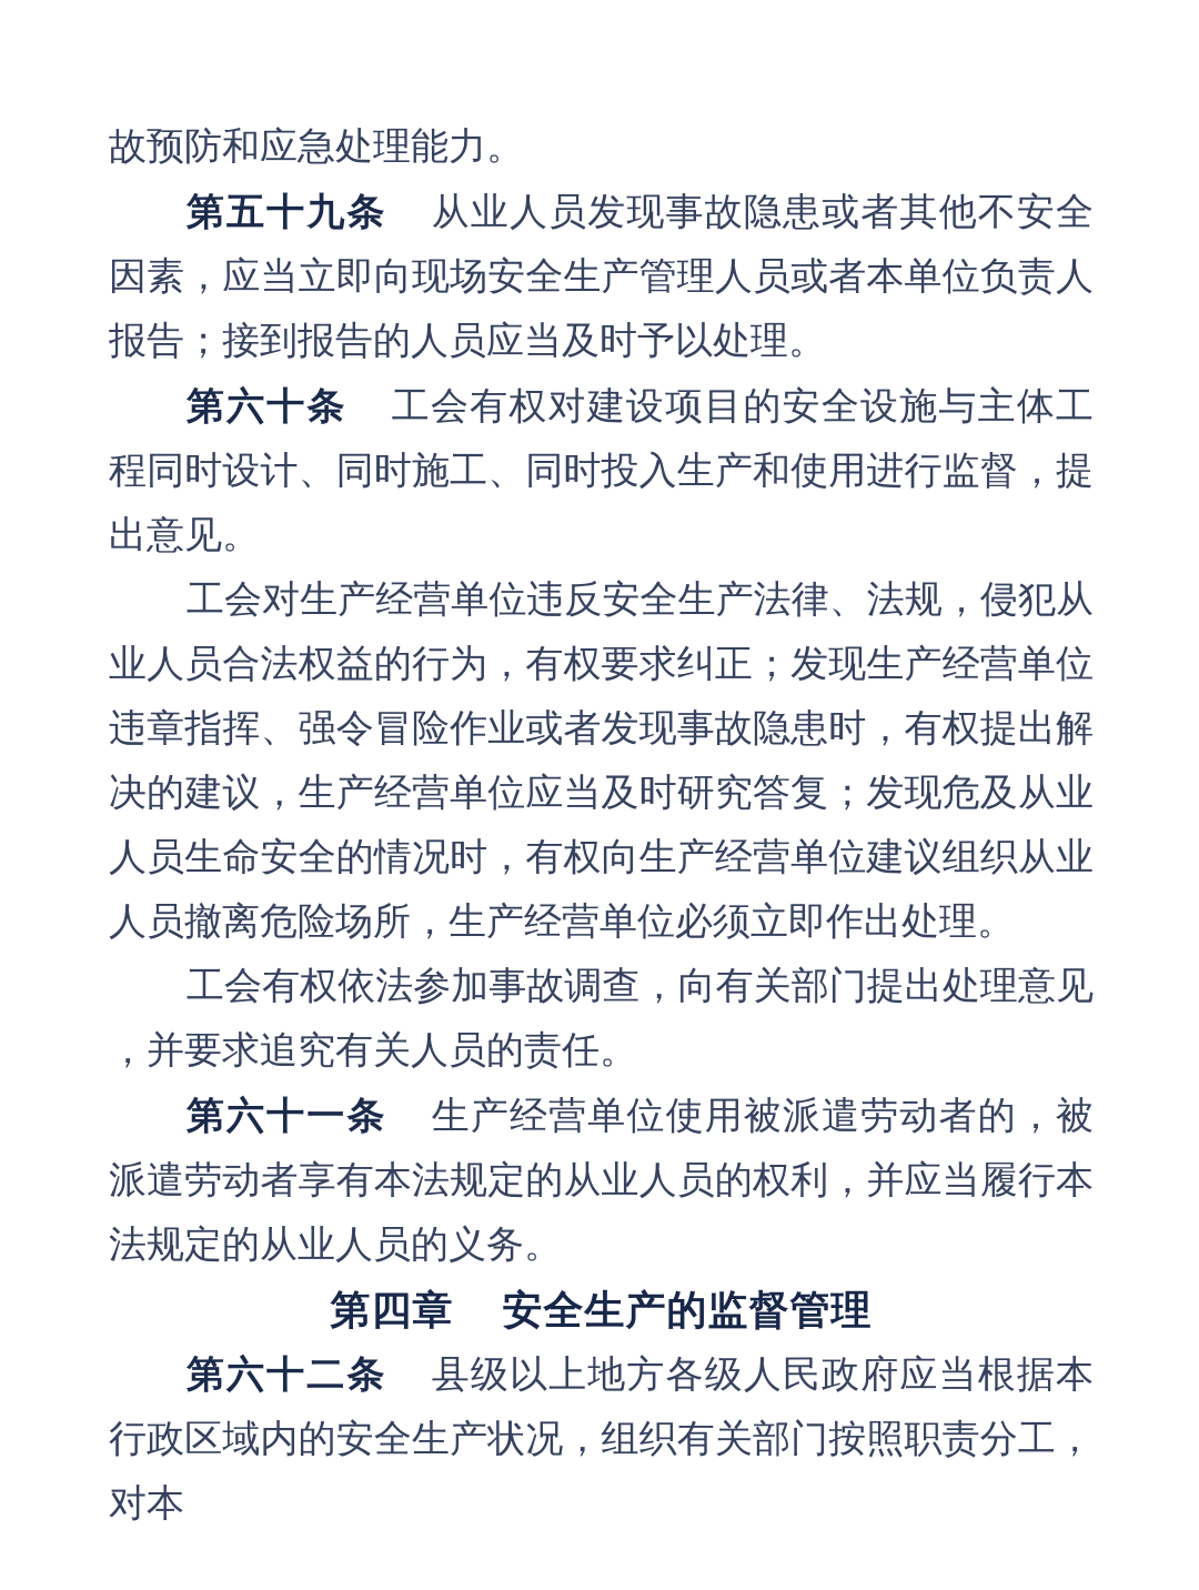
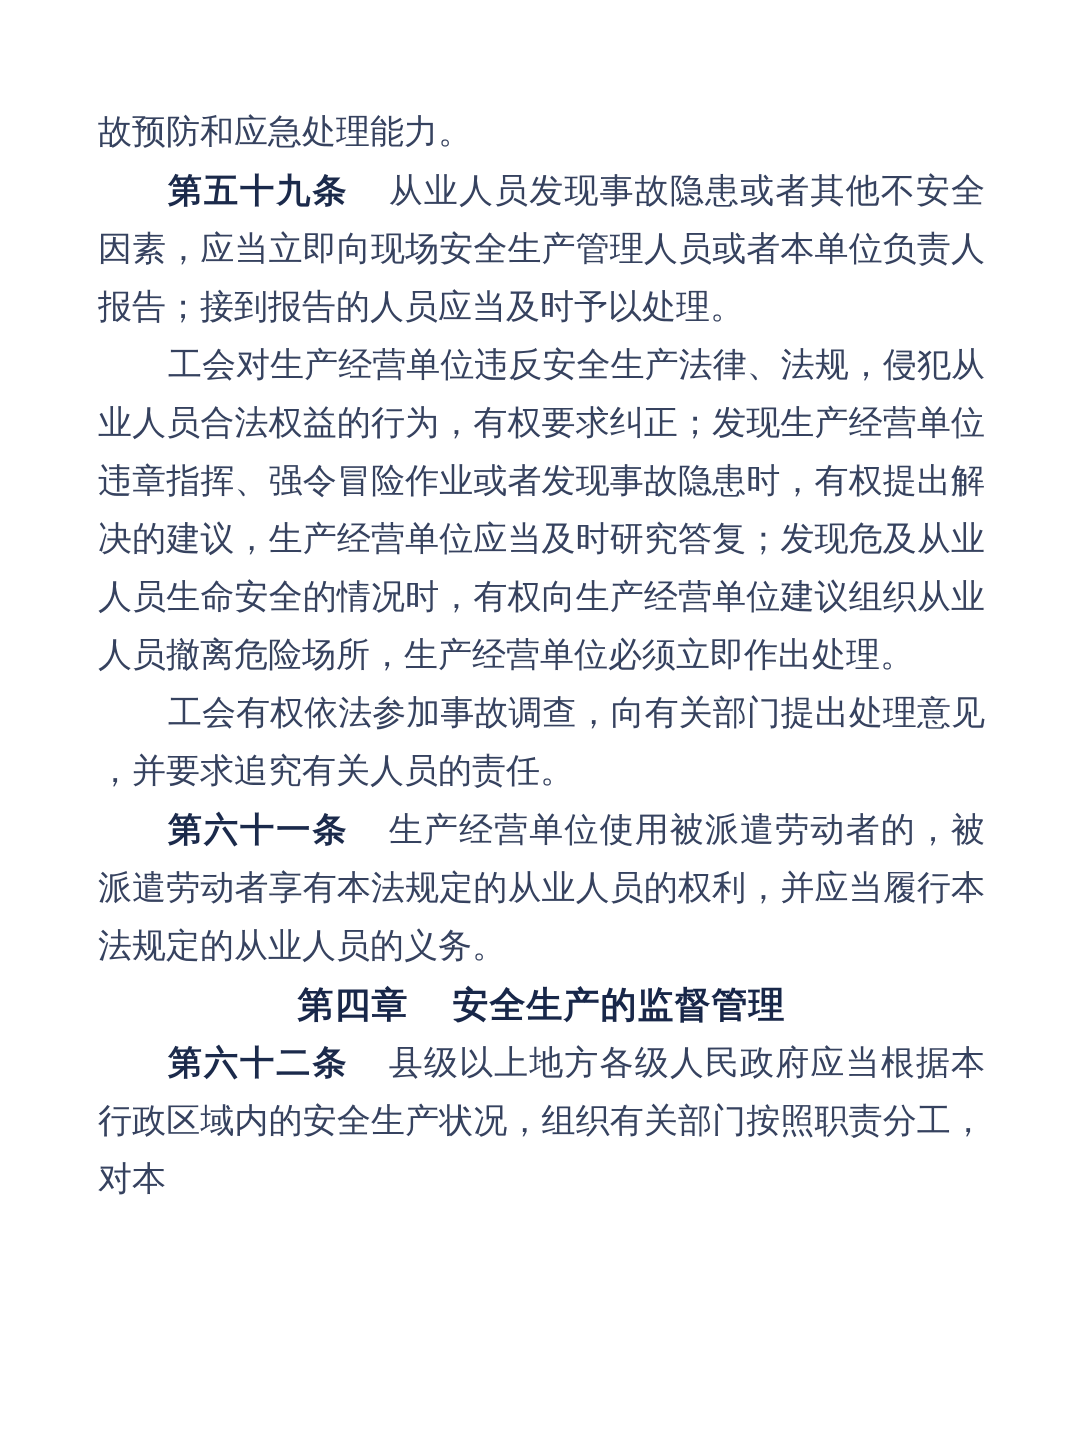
  故预防和应急处理能力。
  第五十九条 从业人员发现事故隐患或者其他不安全因素，应当立即向现场安全生产管理人员或者本单位负责人报告；接到报告的人员应当及时予以处理。
- 第六十条 工会有权对建设项目的安全设施与主体工程同时设计、同时施工、同时投入生产和使用进行监督，提出意见。
  工会对生产经营单位违反安全生产法律、法规，侵犯从业人员合法权益的行为，有权要求纠正；发现生产经营单位违章指挥、强令冒险作业或者发现事故隐患时，有权提出解决的建议，生产经营单位应当及时研究答复；发现危及从业人员生命安全的情况时，有权向生产经营单位建议组织从业人员撤离危险场所，生产经营单位必须立即作出处理。
  工会有权依法参加事故调查，向有关部门提出处理意见，并要求追究有关人员的责任。
  第六十一条 生产经营单位使用被派遣劳动者的，被派遣劳动者享有本法规定的从业人员的权利，并应当履行本法规定的从业人员的义务。
  第四章 安全生产的监督管理
  第六十二条 县级以上地方各级人民政府应当根据本行政区域内的安全生产状况，组织有关部门按照职责分工，对本
